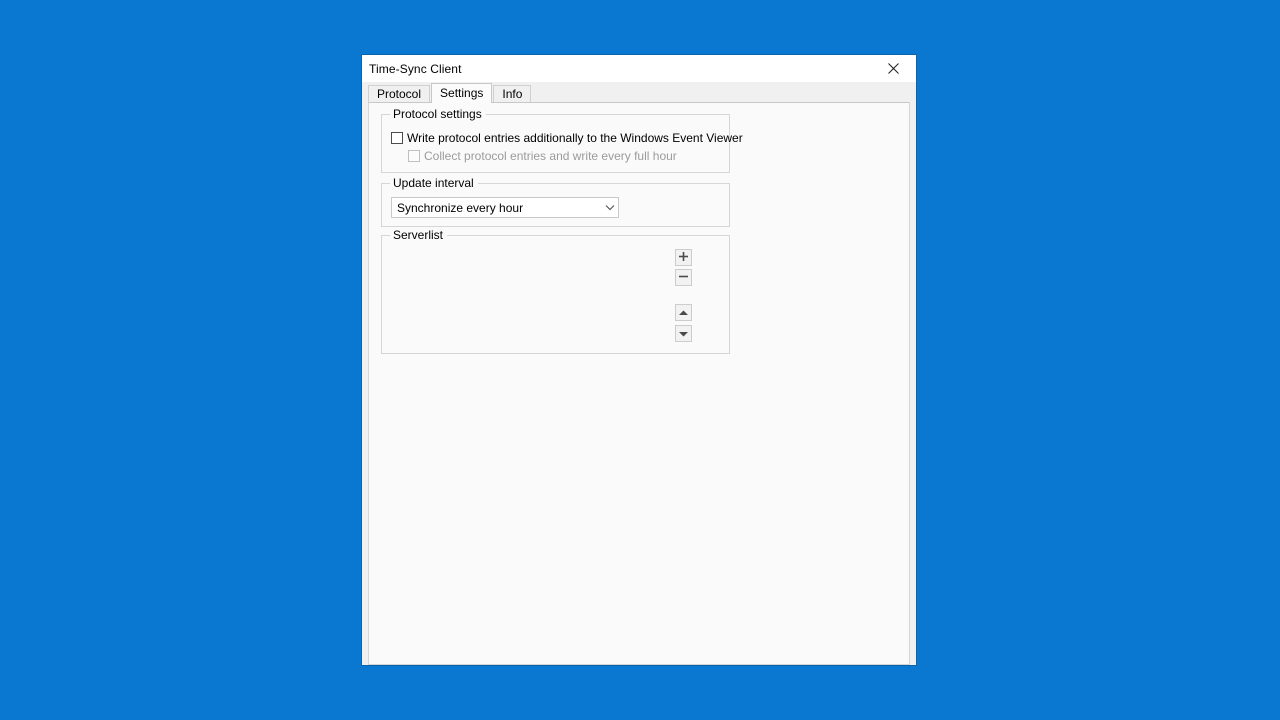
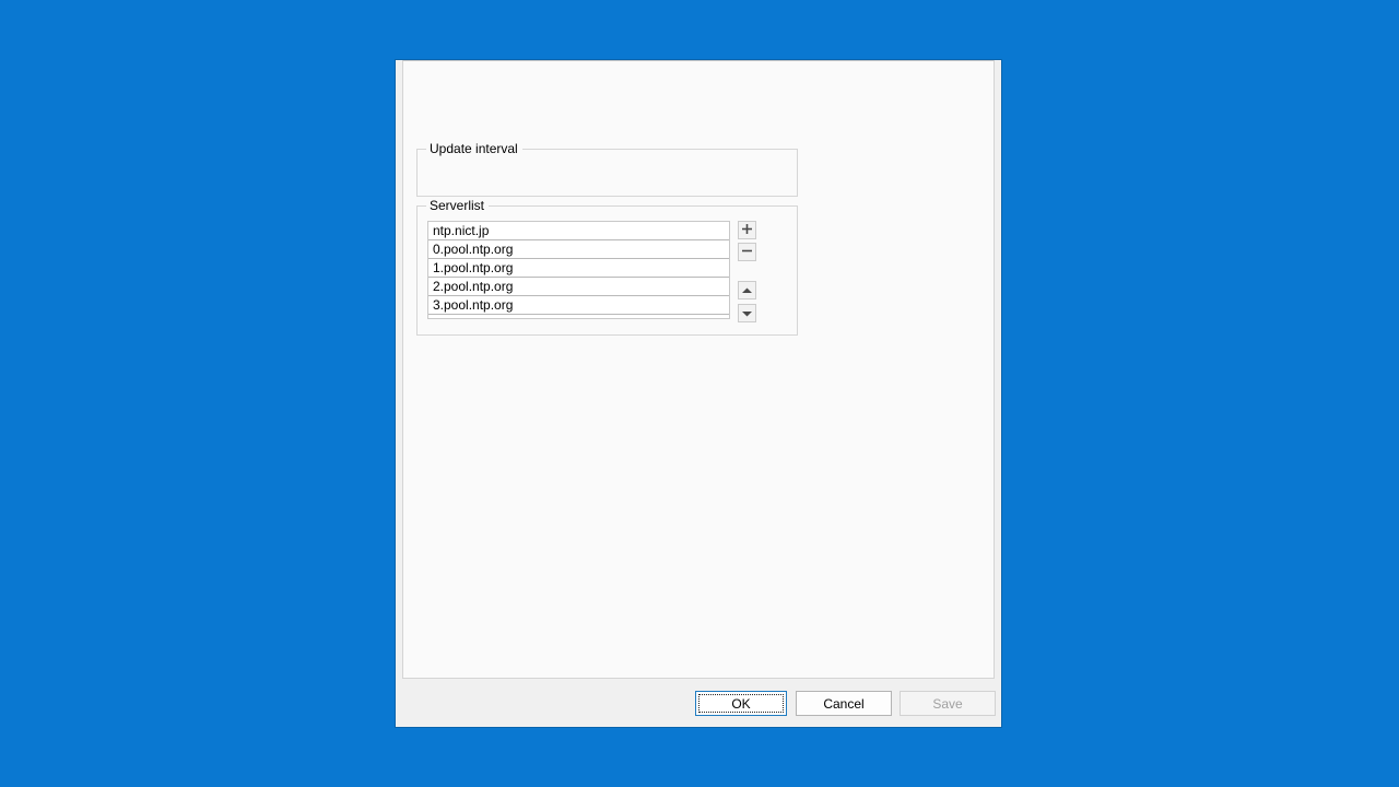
- Time-Sync Client
- Protocol
- Settings
- Info
- Protocol settings
- Write protocol entries additionally to the Windows Event Viewer
- Collect protocol entries and write every full hour
  Update interval
- Synchronize every hour
  Serverlist
+ ntp.nict.jp
+ 0.pool.ntp.org
+ 1.pool.ntp.org
+ 2.pool.ntp.org
+ 3.pool.ntp.org
+ OK
+ Cancel
+ Save
